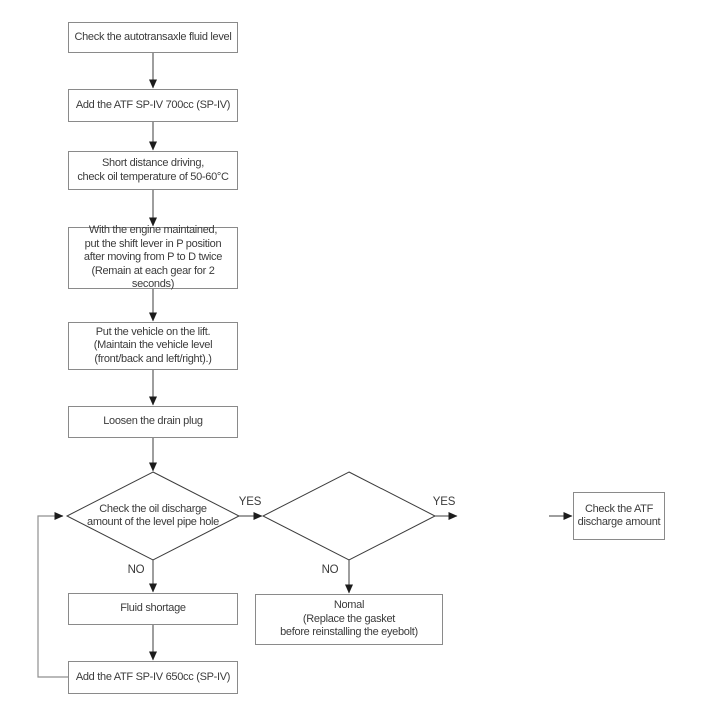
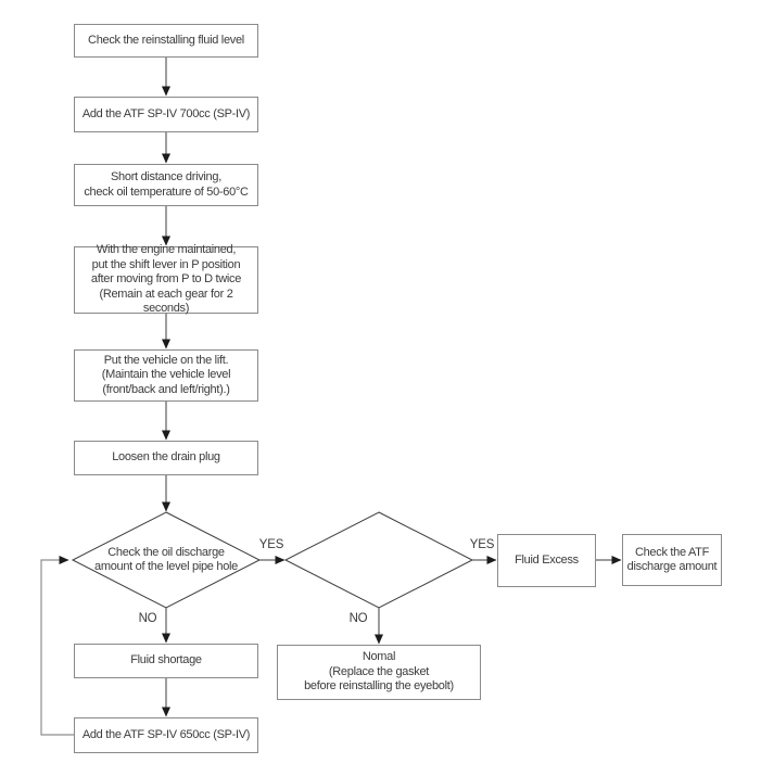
- Check the autotransaxle fluid level
+ Check the reinstalling fluid level
  Add the ATF SP-IV 700cc (SP-IV)
  Short distance driving,
  check oil temperature of 50-60°C
  With the engine maintained,
  put the shift lever in P position
  after moving from P to D twice
  (Remain at each gear for 2 seconds)
  Put the vehicle on the lift.
  (Maintain the vehicle level
  (front/back and left/right).)
  Loosen the drain plug
  Fluid shortage
  Add the ATF SP-IV 650cc (SP-IV)
  Nomal
  (Replace the gasket
  before reinstalling the eyebolt)
+ Fluid Excess
  Check the ATF
  discharge amount
  Check the oil discharge
  amount of the level pipe hole
  YES
  NO
  YES
  NO
